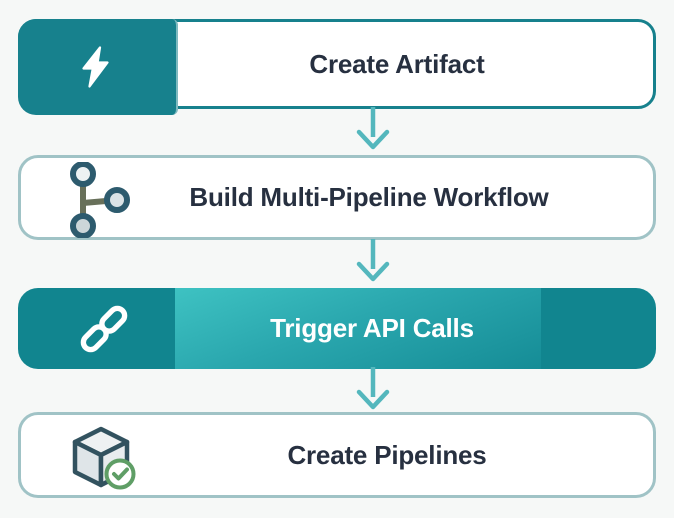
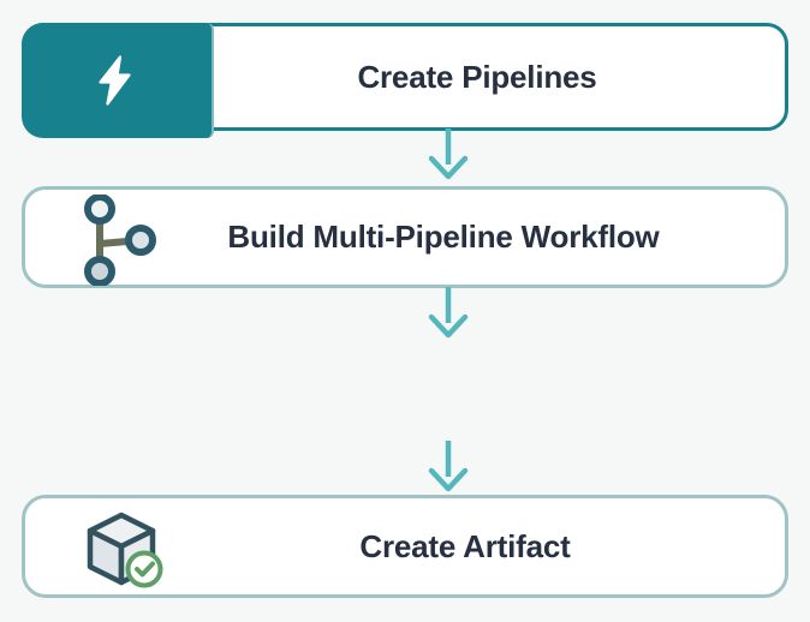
- Create Artifact
+ Create Pipelines
  Build Multi-Pipeline Workflow
- Trigger API Calls
- Create Pipelines
+ Create Artifact
